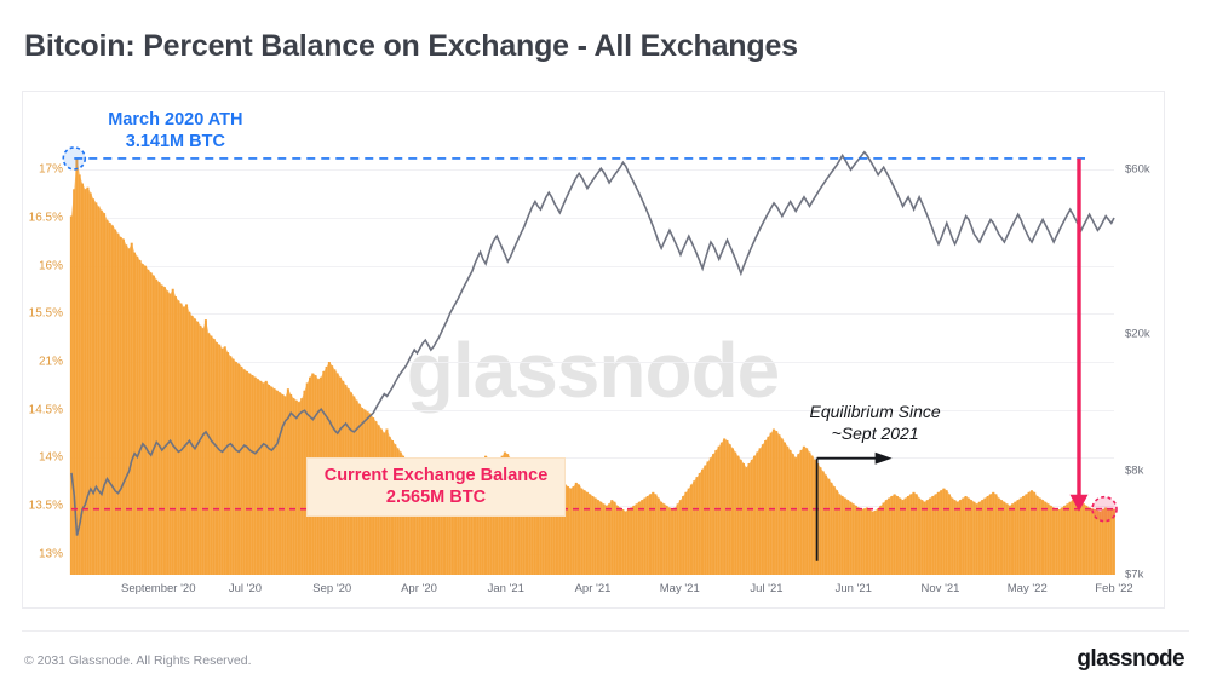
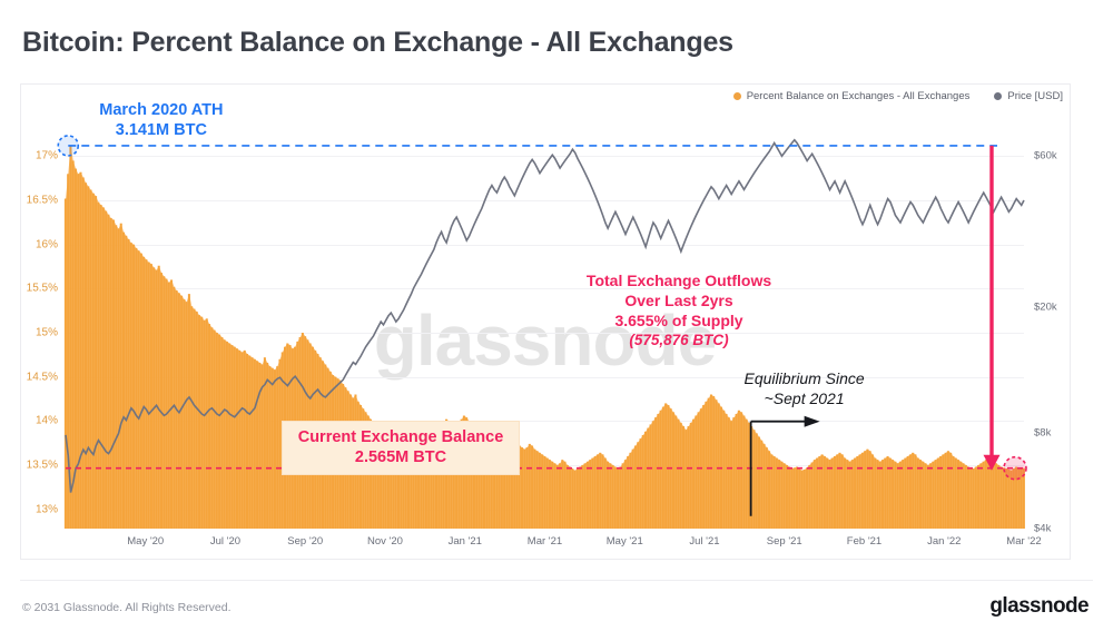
  Bitcoin: Percent Balance on Exchange - All Exchanges
+ Percent Balance on Exchanges - All Exchanges
+ Price [USD]
  glassnode
  17%
  16.5%
  16%
  15.5%
- 21%
+ 15%
  14.5%
  14%
  13.5%
  13%
  $60k
  $20k
  $8k
- $7k
+ $4k
- September '20
+ May '20
  Jul '20
  Sep '20
- Apr '20
+ Nov '20
  Jan '21
- Apr '21
+ Mar '21
  May '21
  Jul '21
- Jun '21
+ Sep '21
- Nov '21
+ Feb '21
- May '22
+ Jan '22
- Feb '22
+ Mar '22
  March 2020 ATH
  3.141M BTC
+ Total Exchange Outflows
+ Over Last 2yrs
+ 3.655% of Supply
+ (575,876 BTC)
  Current Exchange Balance
  2.565M BTC
  Equilibrium Since
  ~Sept 2021
  © 2031 Glassnode. All Rights Reserved.
  glassnode
